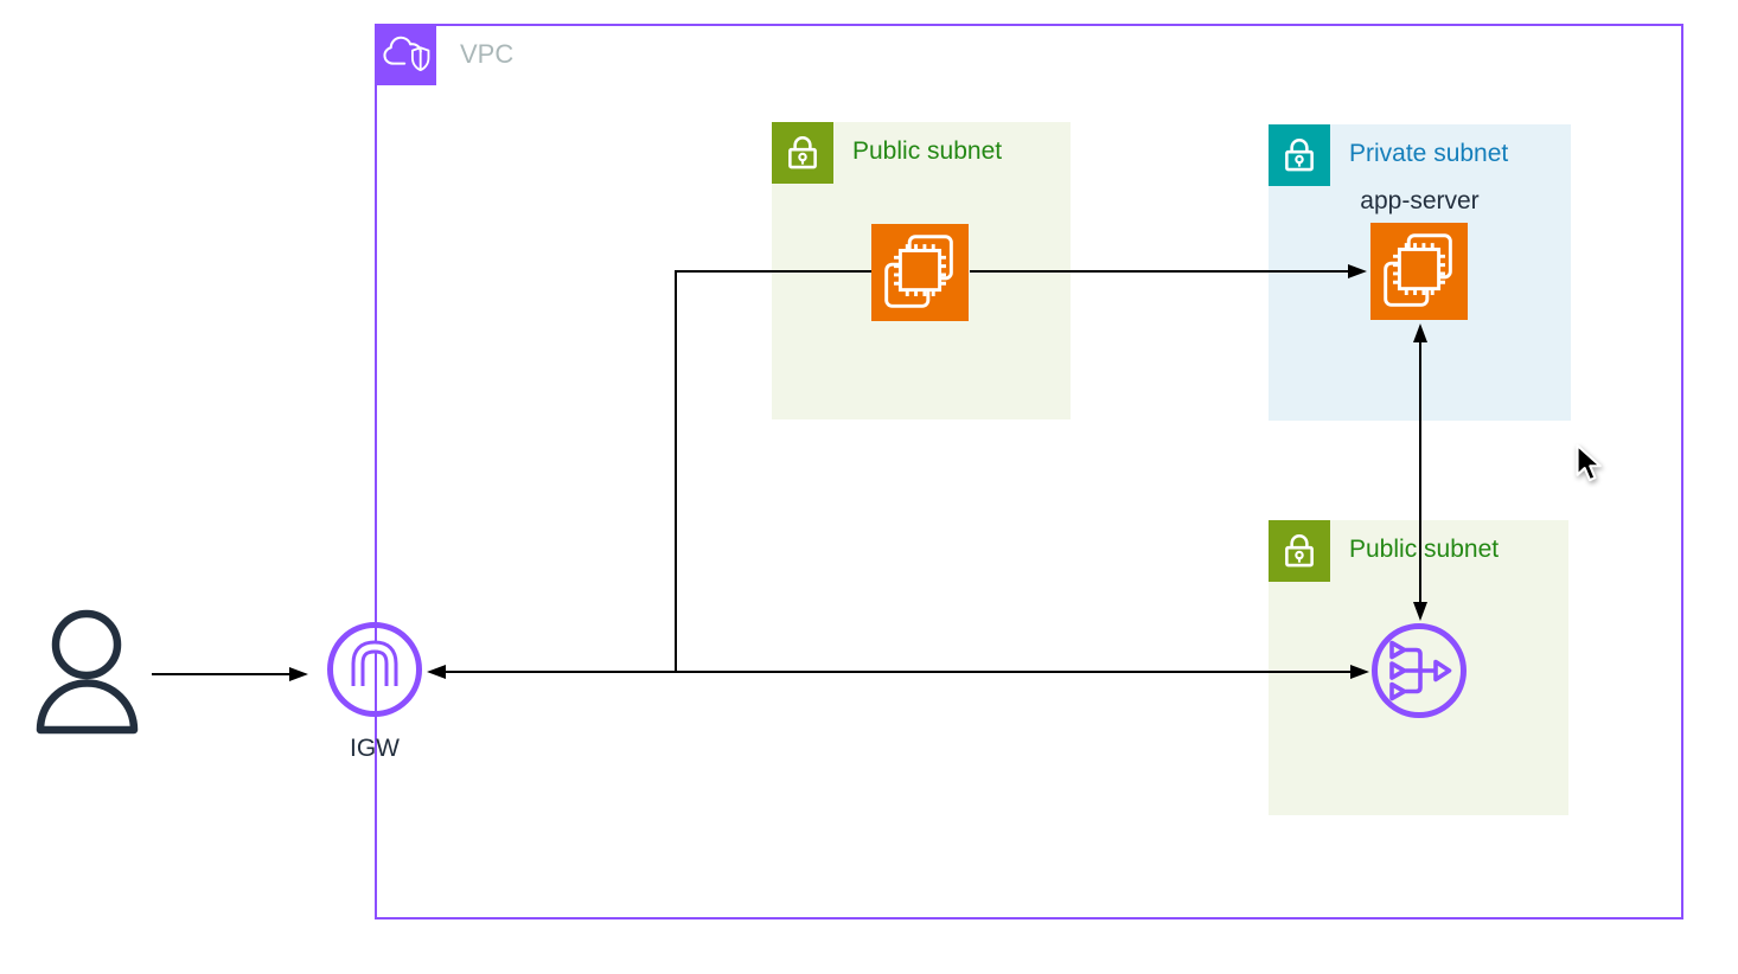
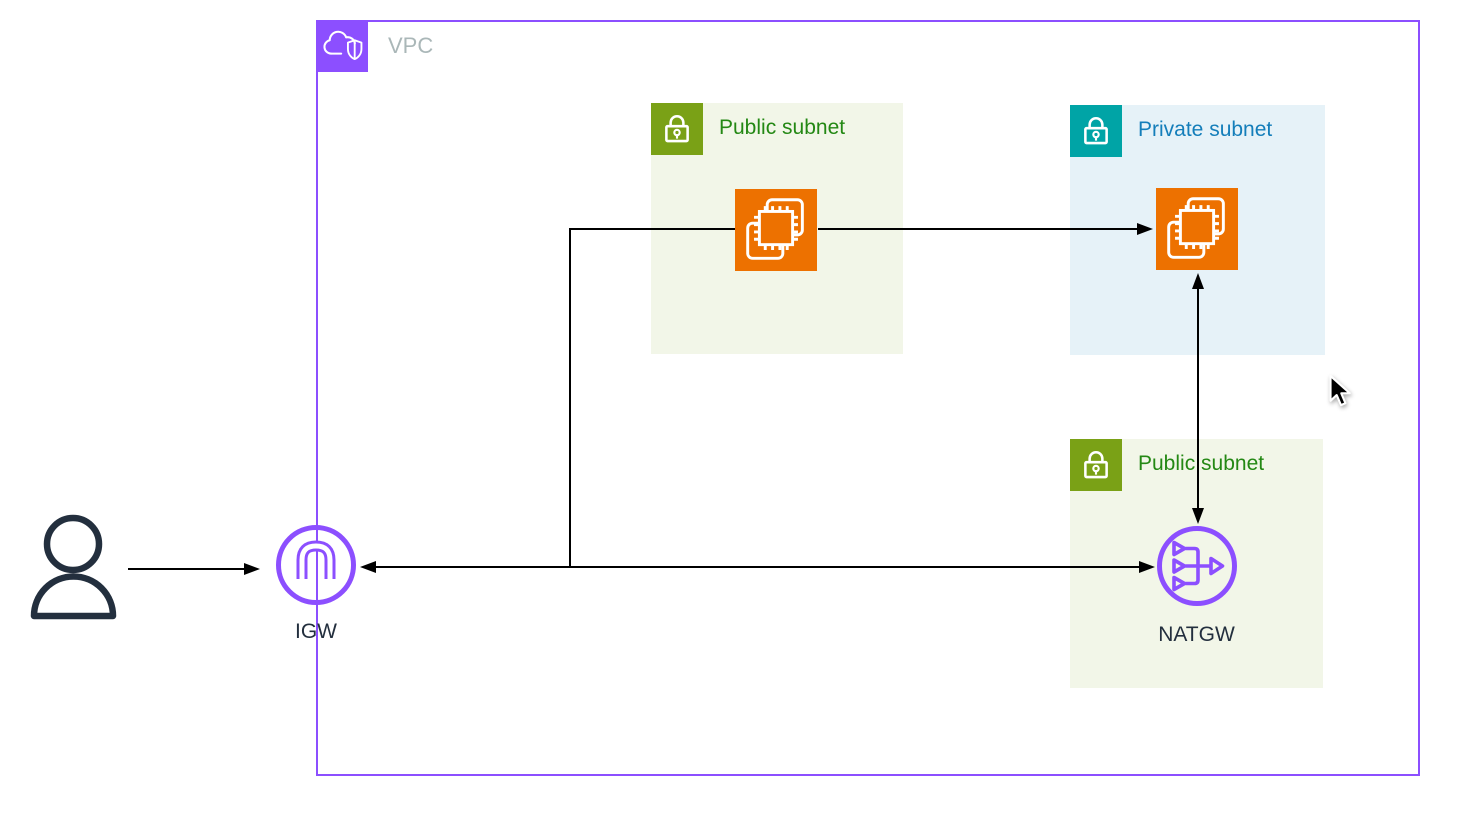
  VPC
  Public subnet
  Private subnet
- app-server
  Public subnet
+ NATGW
  IGW
